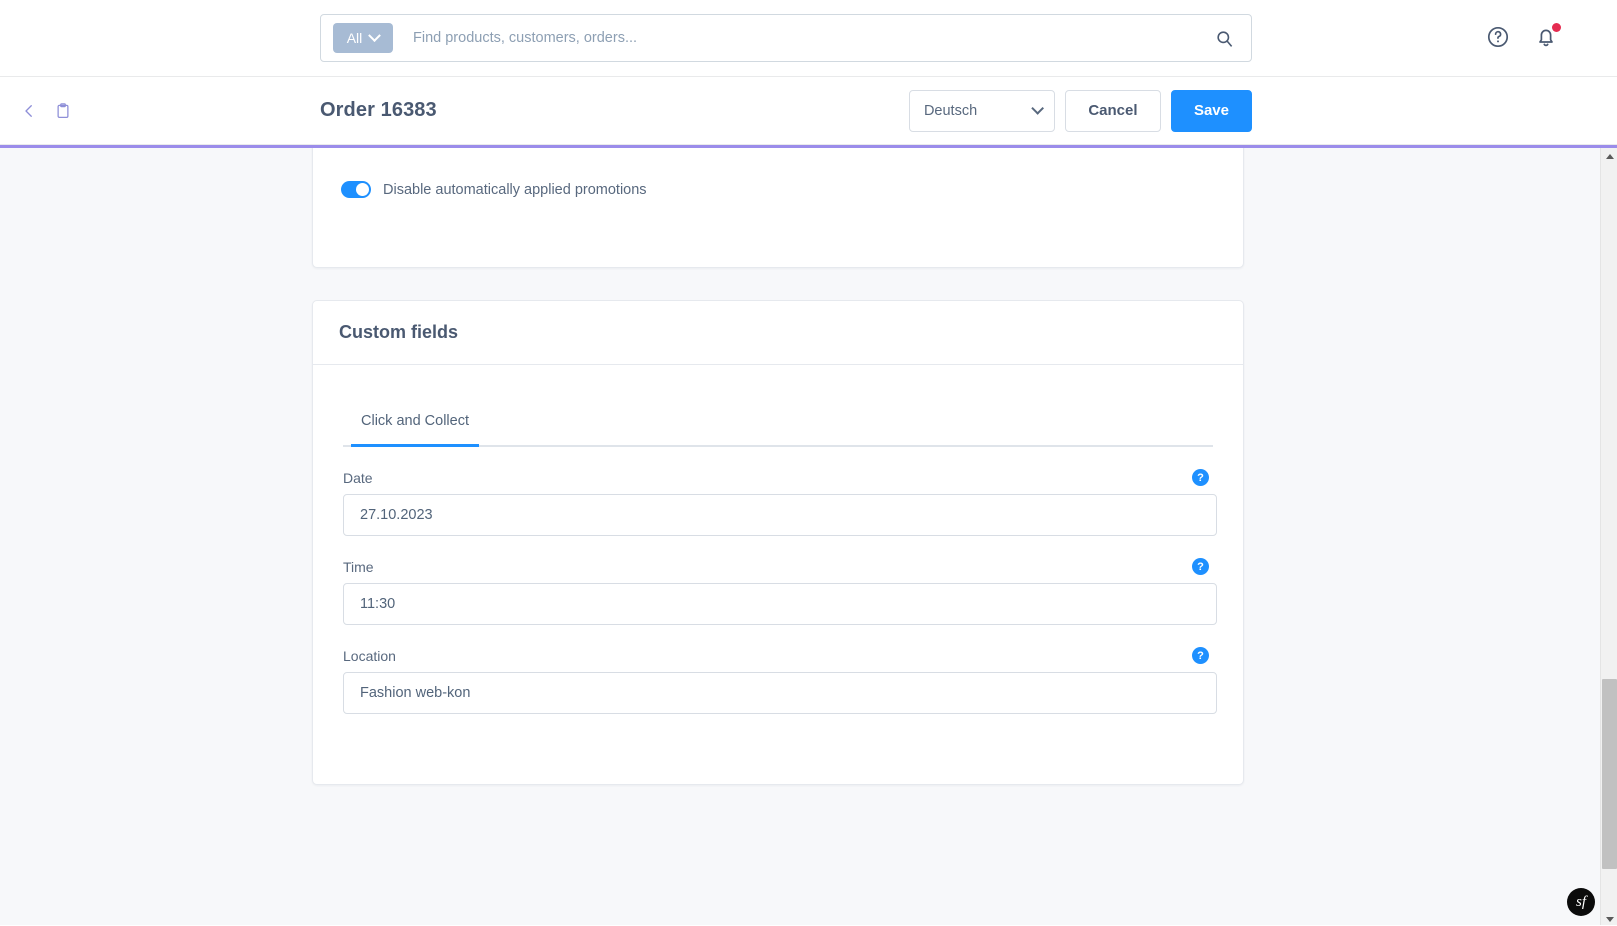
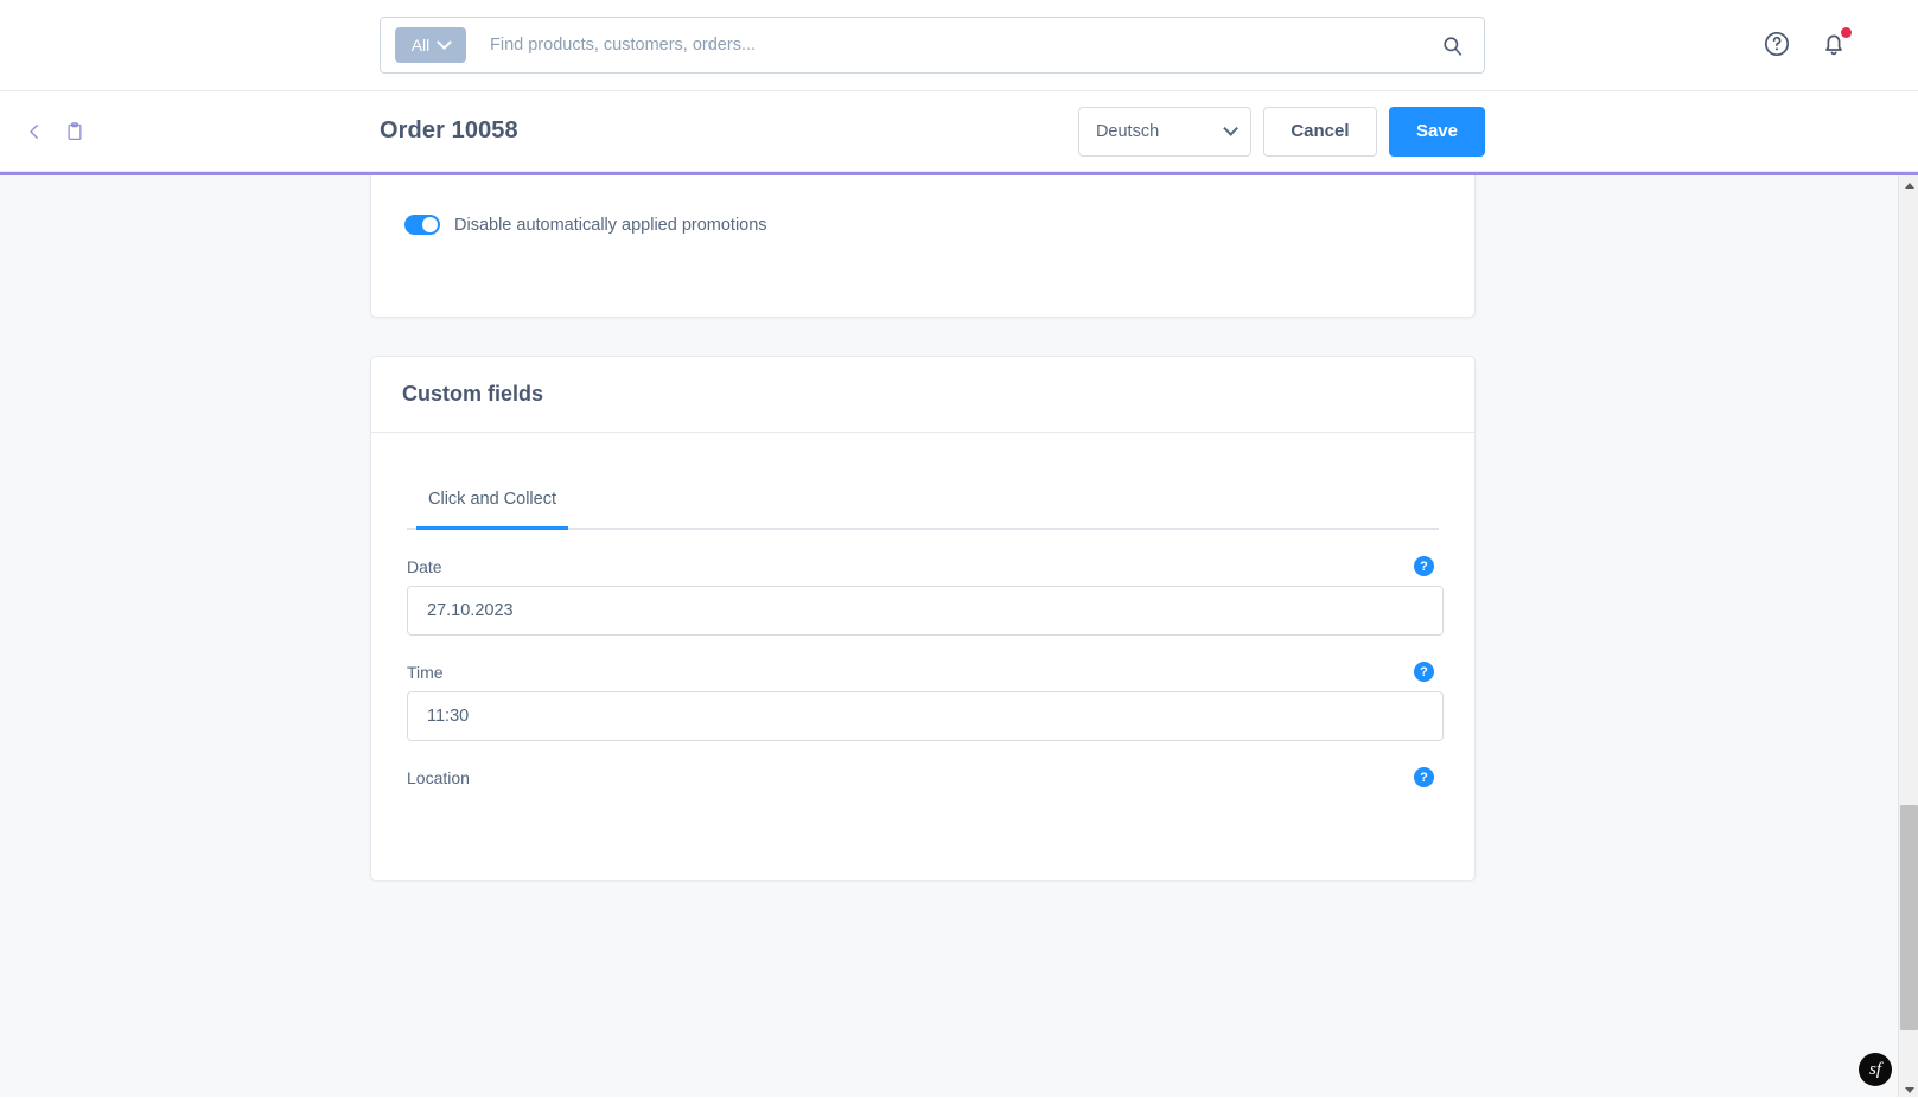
  All
  Find products, customers, orders...
- Order 16383
+ Order 10058
  Deutsch
  Cancel
  Save
  Disable automatically applied promotions
  Custom fields
  Click and Collect
  Date
  ?
  27.10.2023
  Time
  ?
  11:30
  Location
  ?
- Fashion web-kon
  sf
